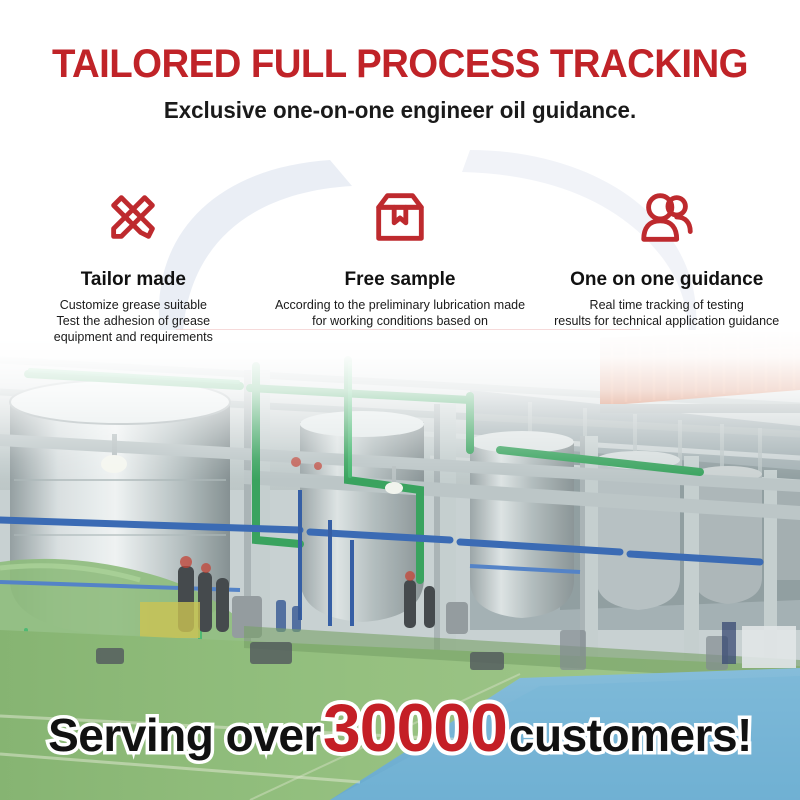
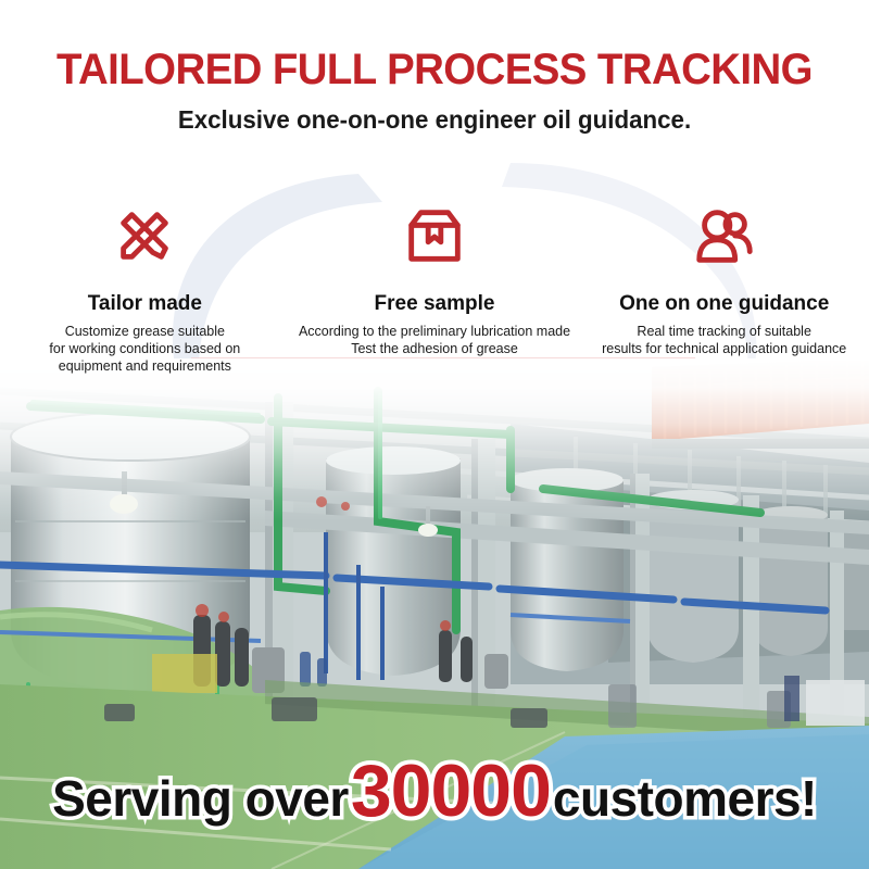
  TAILORED FULL PROCESS TRACKING
  Exclusive one-on-one engineer oil guidance.
  Tailor made
  Customize grease suitable
- Test the adhesion of grease
+ for working conditions based on
  equipment and requirements
  Free sample
  According to the preliminary lubrication made
- for working conditions based on
+ Test the adhesion of grease
  One on one guidance
- Real time tracking of testing
+ Real time tracking of suitable
  results for technical application guidance
  Serving over30000customers!
